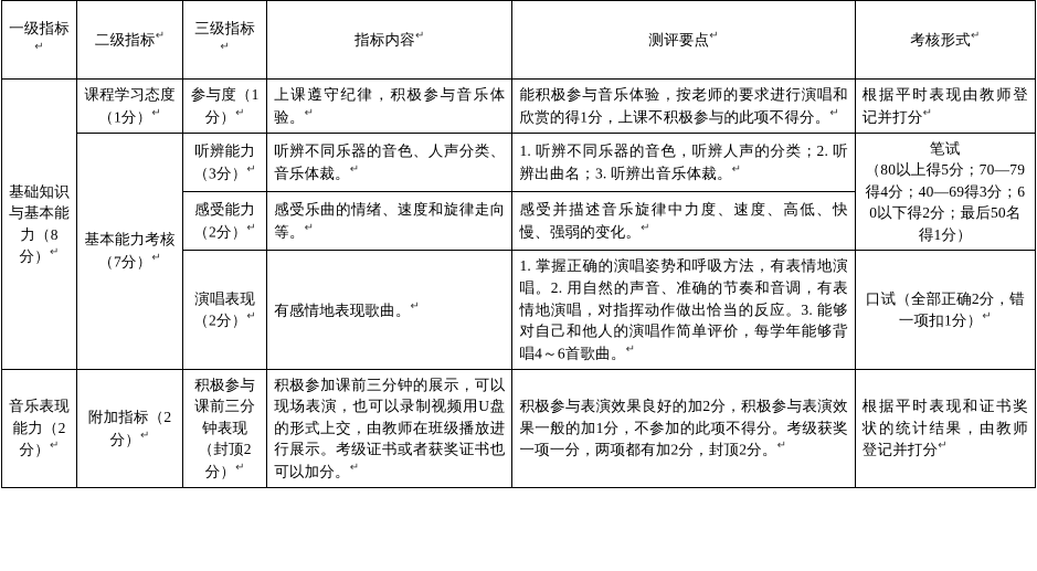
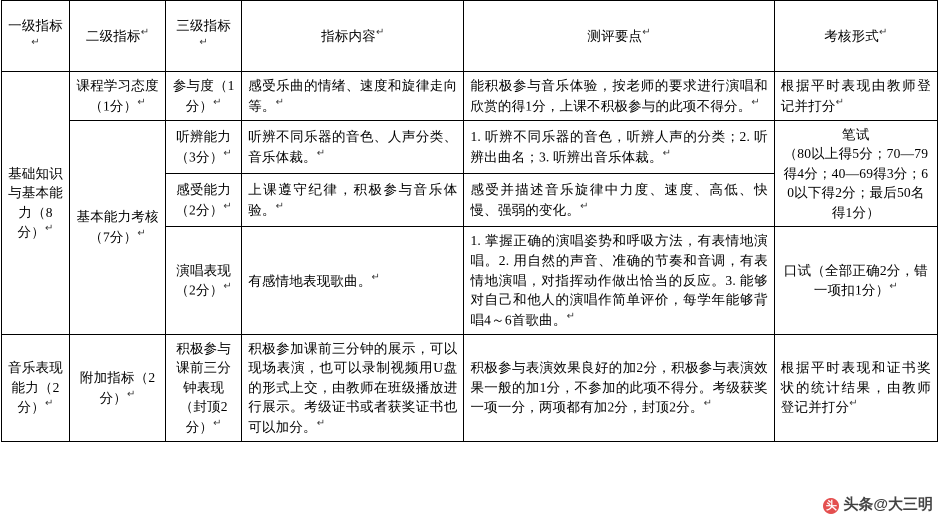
  一级指标↵	二级指标↵	三级指标↵	指标内容↵	测评要点↵	考核形式↵
- 基础知识与基本能力（8分）↵	课程学习态度（1分）↵	参与度（1分）↵	上课遵守纪律，积极参与音乐体验。↵	能积极参与音乐体验，按老师的要求进行演唱和欣赏的得1分，上课不积极参与的此项不得分。↵	根据平时表现由教师登记并打分↵
+ 基础知识与基本能力（8分）↵	课程学习态度（1分）↵	参与度（1分）↵	感受乐曲的情绪、速度和旋律走向等。↵	能积极参与音乐体验，按老师的要求进行演唱和欣赏的得1分，上课不积极参与的此项不得分。↵	根据平时表现由教师登记并打分↵
  基本能力考核（7分）↵	听辨能力（3分）↵	听辨不同乐器的音色、人声分类、音乐体裁。↵	1. 听辨不同乐器的音色，听辨人声的分类；2. 听辨出曲名；3. 听辨出音乐体裁。↵	笔试 （80以上得5分；70—79得4分；40—69得3分；60以下得2分；最后50名得1分）
- 感受能力（2分）↵	感受乐曲的情绪、速度和旋律走向等。↵	感受并描述音乐旋律中力度、速度、高低、快慢、强弱的变化。↵
+ 感受能力（2分）↵	上课遵守纪律，积极参与音乐体验。↵	感受并描述音乐旋律中力度、速度、高低、快慢、强弱的变化。↵
  演唱表现（2分）↵	有感情地表现歌曲。↵	1. 掌握正确的演唱姿势和呼吸方法，有表情地演唱。2. 用自然的声音、准确的节奏和音调，有表情地演唱，对指挥动作做出恰当的反应。3. 能够对自己和他人的演唱作简单评价，每学年能够背唱4～6首歌曲。↵	口试（全部正确2分，错一项扣1分）↵
  音乐表现能力（2分）↵	附加指标（2分）↵	积极参与课前三分钟表现（封顶2分）↵	积极参加课前三分钟的展示，可以现场表演，也可以录制视频用U盘的形式上交，由教师在班级播放进行展示。考级证书或者获奖证书也可以加分。↵	积极参与表演效果良好的加2分，积极参与表演效果一般的加1分，不参加的此项不得分。考级获奖一项一分，两项都有加2分，封顶2分。↵	根据平时表现和证书奖状的统计结果，由教师登记并打分↵
+ 头
+ 头条@大三明
